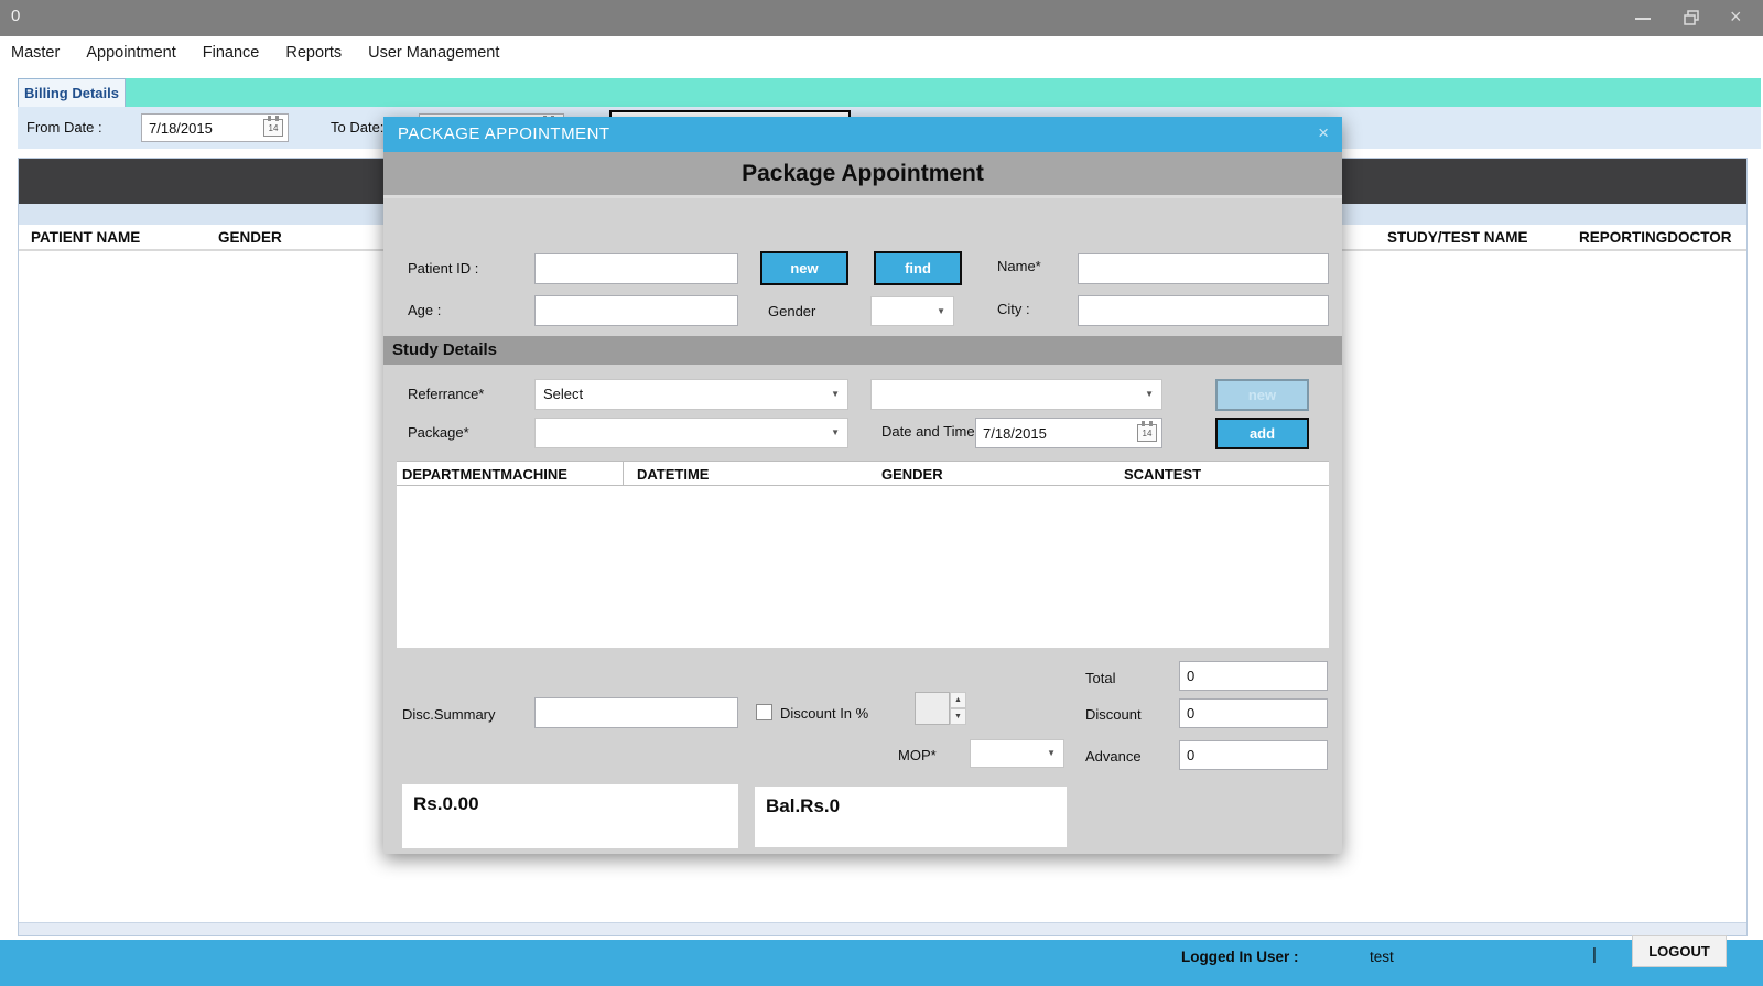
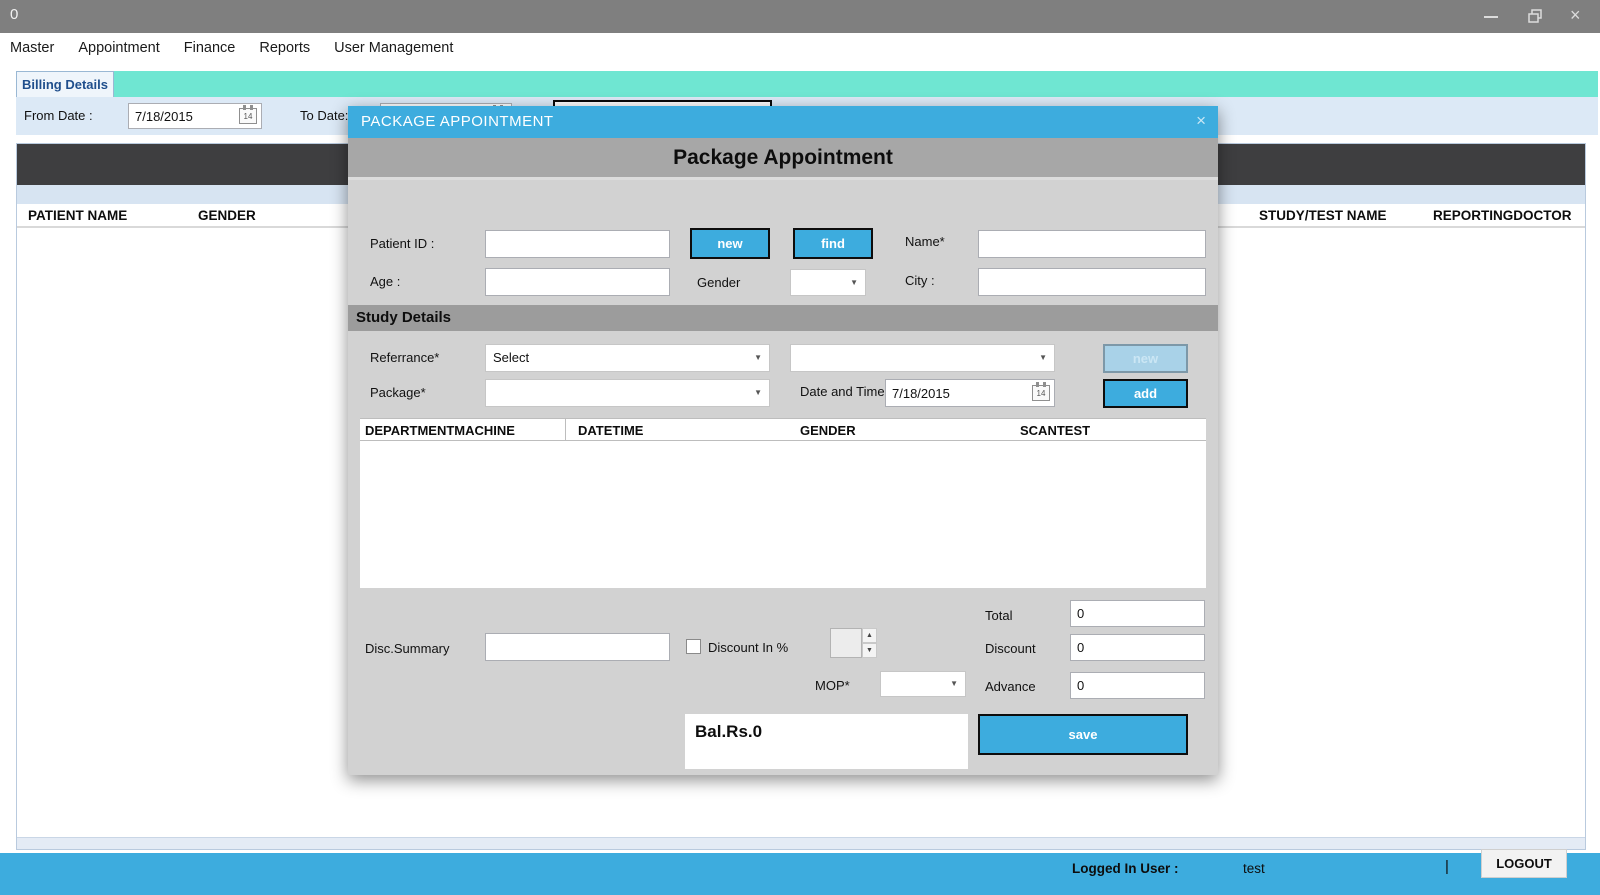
  0
  ×
  Master
  Appointment
  Finance
  Reports
  User Management
  Billing Details
  From Date :
  7/18/2015
  14
  To Date:
  PATIENT NAME
  GENDER
  STUDY/TEST NAME
  REPORTINGDOCTOR
  Logged In User :
  test
  |
  LOGOUT
  PACKAGE APPOINTMENT
  ×
  Package Appointment
  Patient ID :
  new
  find
  Name*
  Age :
  Gender
  ▼
  City :
  Study Details
  Referrance*
  Select
  ▼
  ▼
  new
  Package*
  ▼
  Date and Time
  7/18/2015
  14
  add
  DEPARTMENTMACHINE
  DATETIME
  GENDER
  SCANTEST
  Total
  0
  Disc.Summary
  Discount In %
  Discount
  0
  MOP*
  ▼
  Advance
  0
- Rs.0.00
  Bal.Rs.0
+ save
